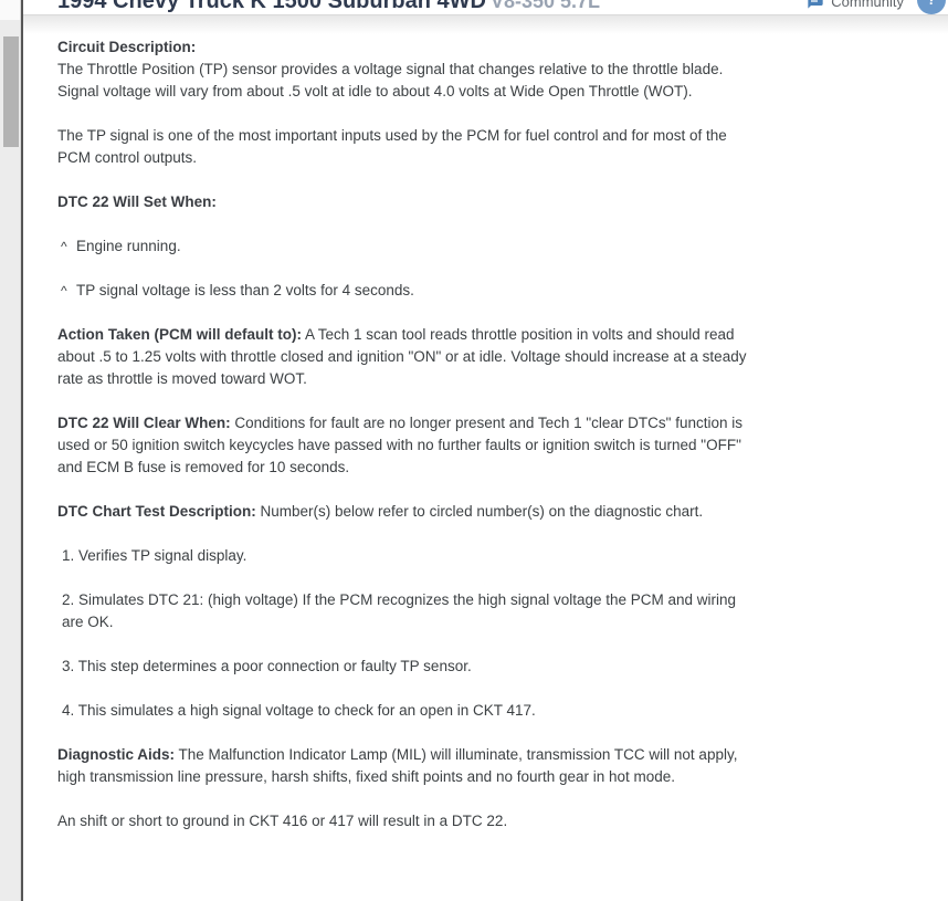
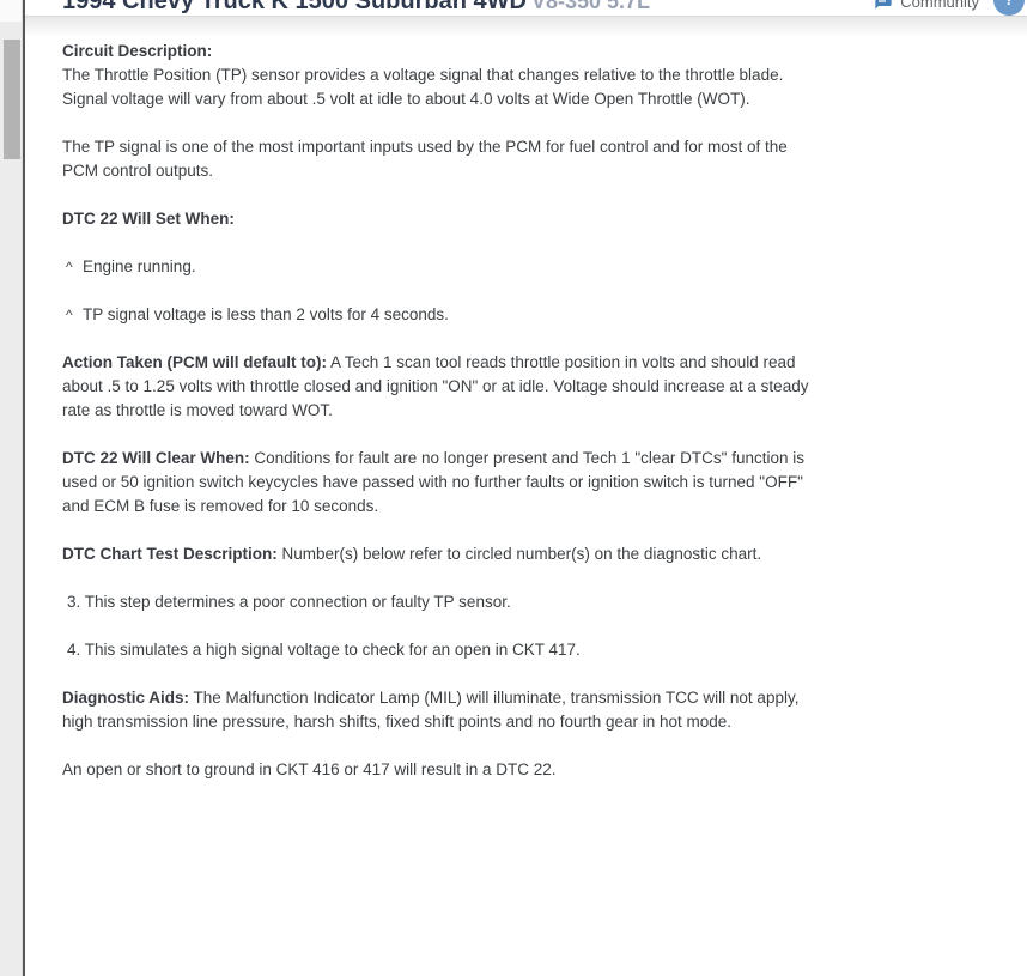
  1994 Chevy Truck K 1500 Suburban 4WD V8-350 5.7L
  Community
  Circuit Description:
  The Throttle Position (TP) sensor provides a voltage signal that changes relative to the throttle blade. Signal voltage will vary from about .5 volt at idle to about 4.0 volts at Wide Open Throttle (WOT).
  The TP signal is one of the most important inputs used by the PCM for fuel control and for most of the PCM control outputs.
  DTC 22 Will Set When:
  ^ Engine running.
  ^ TP signal voltage is less than 2 volts for 4 seconds.
  Action Taken (PCM will default to): A Tech 1 scan tool reads throttle position in volts and should read about .5 to 1.25 volts with throttle closed and ignition "ON" or at idle. Voltage should increase at a steady rate as throttle is moved toward WOT.
  DTC 22 Will Clear When: Conditions for fault are no longer present and Tech 1 "clear DTCs" function is used or 50 ignition switch keycycles have passed with no further faults or ignition switch is turned "OFF" and ECM B fuse is removed for 10 seconds.
  DTC Chart Test Description: Number(s) below refer to circled number(s) on the diagnostic chart.
- 1. Verifies TP signal display.
- 2. Simulates DTC 21: (high voltage) If the PCM recognizes the high signal voltage the PCM and wiring are OK.
  3. This step determines a poor connection or faulty TP sensor.
  4. This simulates a high signal voltage to check for an open in CKT 417.
  Diagnostic Aids: The Malfunction Indicator Lamp (MIL) will illuminate, transmission TCC will not apply, high transmission line pressure, harsh shifts, fixed shift points and no fourth gear in hot mode.
- An shift or short to ground in CKT 416 or 417 will result in a DTC 22.
+ An open or short to ground in CKT 416 or 417 will result in a DTC 22.
